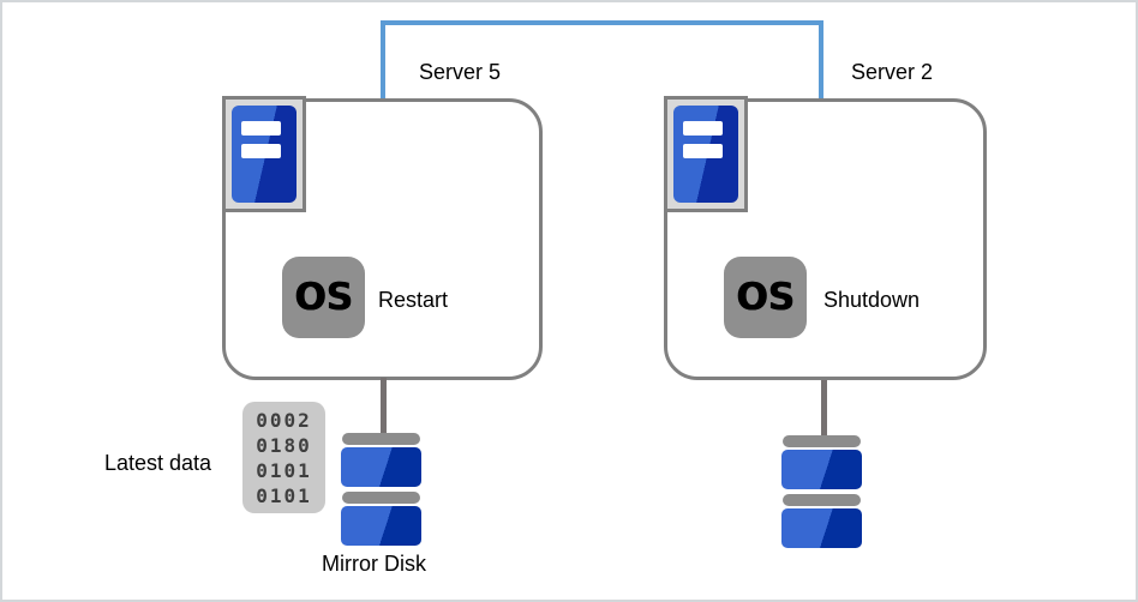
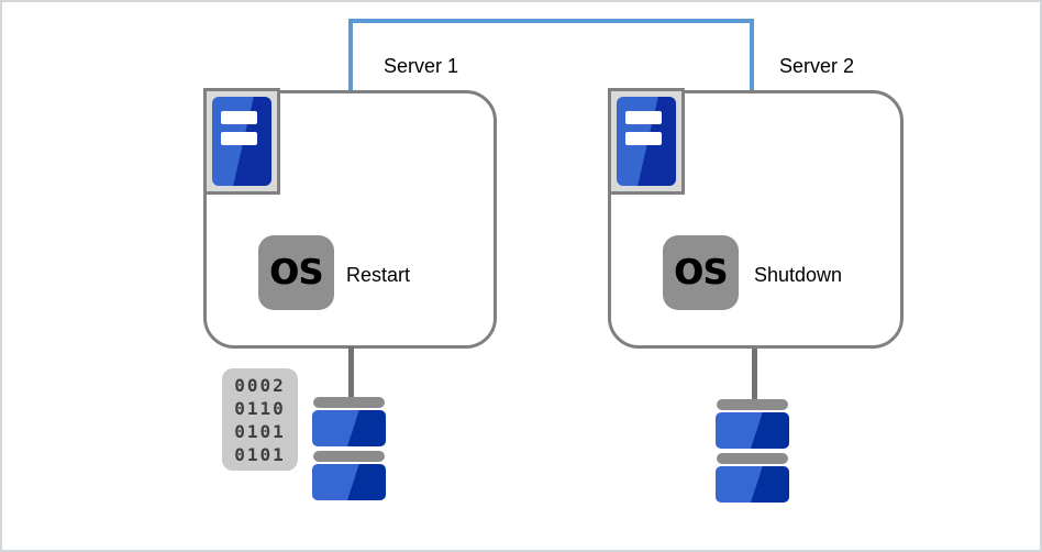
- Server 5
+ Server 1
  Server 2
  OS
  Restart
  OS
  Shutdown
  0002
- 0180
+ 0110
  0101
  0101
- Latest data
- Mirror Disk
